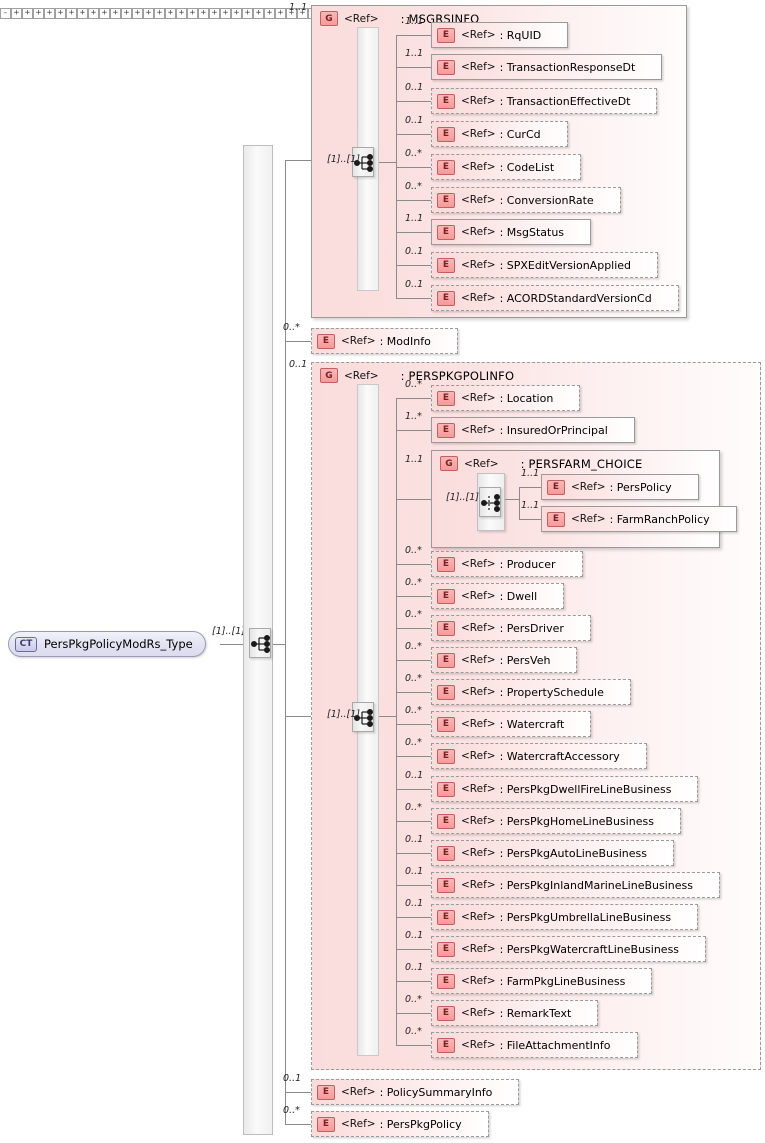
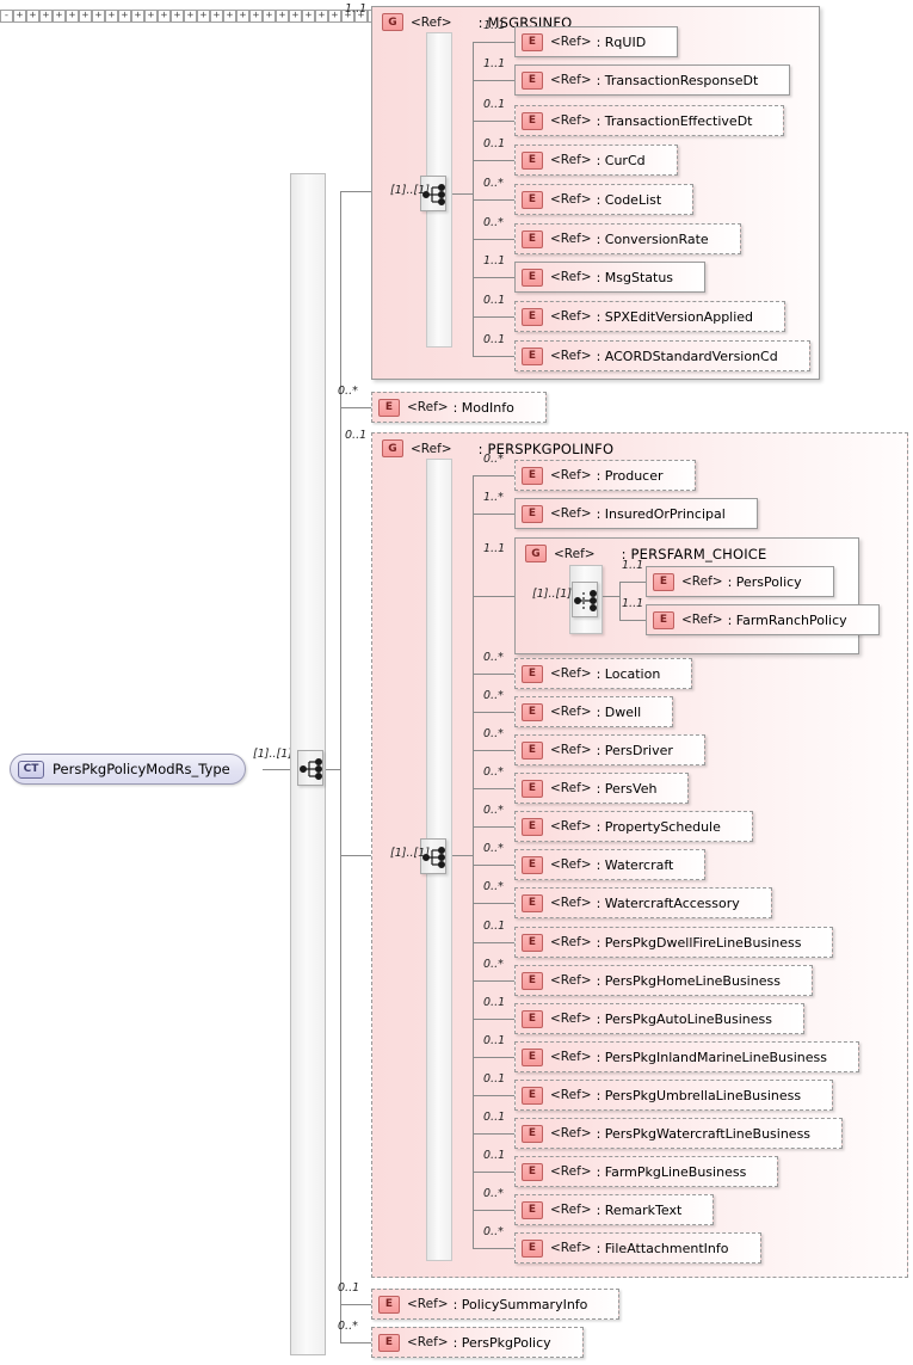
  CT
  PersPkgPolicyModRs_Type
  -
  [1]..[1
  G
  <Ref>
  : MSGRSINFO
  1..1
  [1]..[1]
  1..1
  E
  <Ref>
  : RqUID
  +
  1..1
  E
  <Ref>
  : TransactionResponseDt
  +
  0..1
  E
  <Ref>
  : TransactionEffectiveDt
  +
  0..1
  E
  <Ref>
  : CurCd
  +
  0..*
  E
  <Ref>
  : CodeList
  +
  0..*
  E
  <Ref>
  : ConversionRate
  +
  1..1
  E
  <Ref>
  : MsgStatus
  +
  0..1
  E
  <Ref>
  : SPXEditVersionApplied
  +
  0..1
  E
  <Ref>
  : ACORDStandardVersionCd
  +
  0..*
  E
  <Ref>
  : ModInfo
  +
  G
  <Ref>
  : PERSPKGPOLINFO
  0..1
  [1]..[1]
  0..*
  E
  <Ref>
- : Location
+ : Producer
  +
  1..*
  E
  <Ref>
  : InsuredOrPrincipal
  +
  G
  <Ref>
  : PERSFARM_CHOICE
  1..1
  [1]..[1]
  1..1
  E
  <Ref>
  : PersPolicy
  +
  1..1
  E
  <Ref>
  : FarmRanchPolicy
  +
  0..*
  E
  <Ref>
- : Producer
+ : Location
  +
  0..*
  E
  <Ref>
  : Dwell
  +
  0..*
  E
  <Ref>
  : PersDriver
  +
  0..*
  E
  <Ref>
  : PersVeh
  +
  0..*
  E
  <Ref>
  : PropertySchedule
  +
  0..*
  E
  <Ref>
  : Watercraft
  +
  0..*
  E
  <Ref>
  : WatercraftAccessory
  +
  0..1
  E
  <Ref>
  : PersPkgDwellFireLineBusiness
  +
  0..*
  E
  <Ref>
  : PersPkgHomeLineBusiness
  +
  0..1
  E
  <Ref>
  : PersPkgAutoLineBusiness
  +
  0..1
  E
  <Ref>
  : PersPkgInlandMarineLineBusiness
  +
  0..1
  E
  <Ref>
  : PersPkgUmbrellaLineBusiness
  +
  0..1
  E
  <Ref>
  : PersPkgWatercraftLineBusiness
  +
  0..1
  E
  <Ref>
  : FarmPkgLineBusiness
  0..*
  E
  <Ref>
  : RemarkText
  0..*
  E
  <Ref>
  : FileAttachmentInfo
  0..1
  E
  <Ref>
  : PolicySummaryInfo
  0..*
  E
  <Ref>
  : PersPkgPolicy
